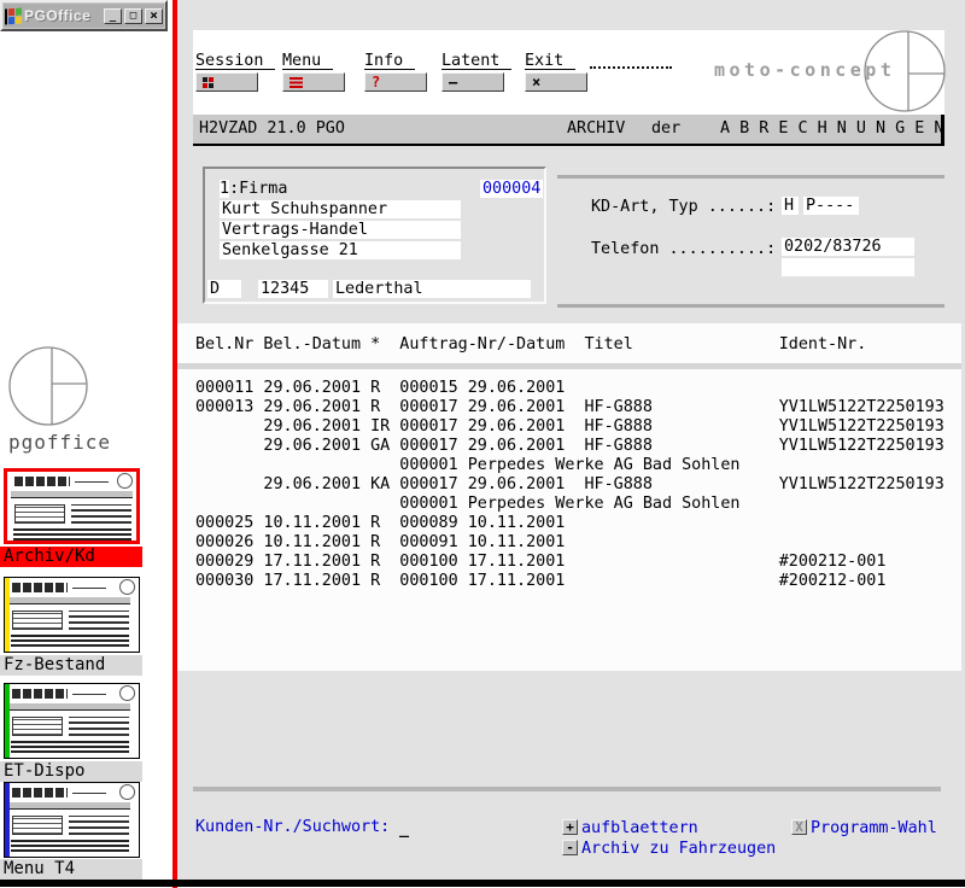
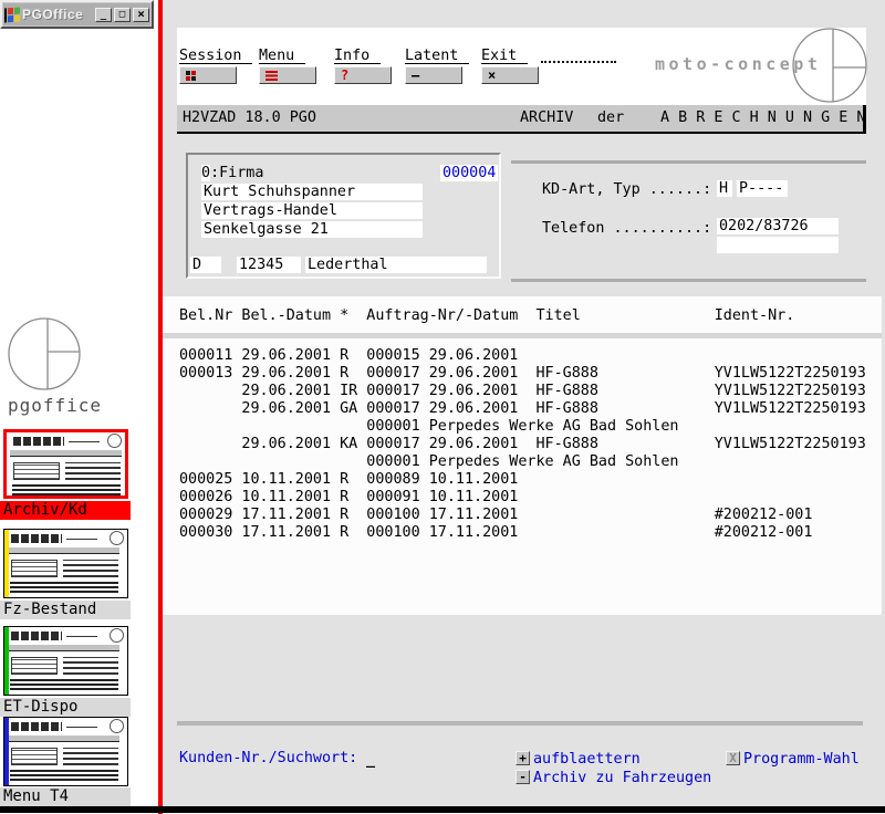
  PGOffice
  _
  □
  ×
  Session
  Menu
  Info
  Latent
  Exit
  ?
  —
  ×
  moto-concept
- H2VZAD 21.0 PGO
+ H2VZAD 18.0 PGO
  ARCHIV
  der
  A B R E C H N U N G E N
- 1:Firma
+ 0:Firma
  000004
  Kurt Schuhspanner
  Vertrags-Handel
  Senkelgasse 21
  D
  12345
  Lederthal
  KD-Art, Typ ......:
  H
  P----
  Telefon ..........:
  0202/83726
  Bel.Nr Bel.-Datum * Auftrag-Nr/-Datum Titel Ident-Nr.
  000011 29.06.2001 R 000015 29.06.2001
  000013 29.06.2001 R 000017 29.06.2001 HF-G888 YV1LW5122T2250193
  29.06.2001 IR 000017 29.06.2001 HF-G888 YV1LW5122T2250193
  29.06.2001 GA 000017 29.06.2001 HF-G888 YV1LW5122T2250193
  000001 Perpedes Werke AG Bad Sohlen
  29.06.2001 KA 000017 29.06.2001 HF-G888 YV1LW5122T2250193
  000001 Perpedes Werke AG Bad Sohlen
  000025 10.11.2001 R 000089 10.11.2001
  000026 10.11.2001 R 000091 10.11.2001
  000029 17.11.2001 R 000100 17.11.2001 #200212-001
  000030 17.11.2001 R 000100 17.11.2001 #200212-001
  Kunden-Nr./Suchwort:
  _
  +
  aufblaettern
  -
  Archiv zu Fahrzeugen
  X
  Programm-Wahl
  pgoffice
  Archiv/Kd
  Fz-Bestand
  ET-Dispo
  Menu T4
